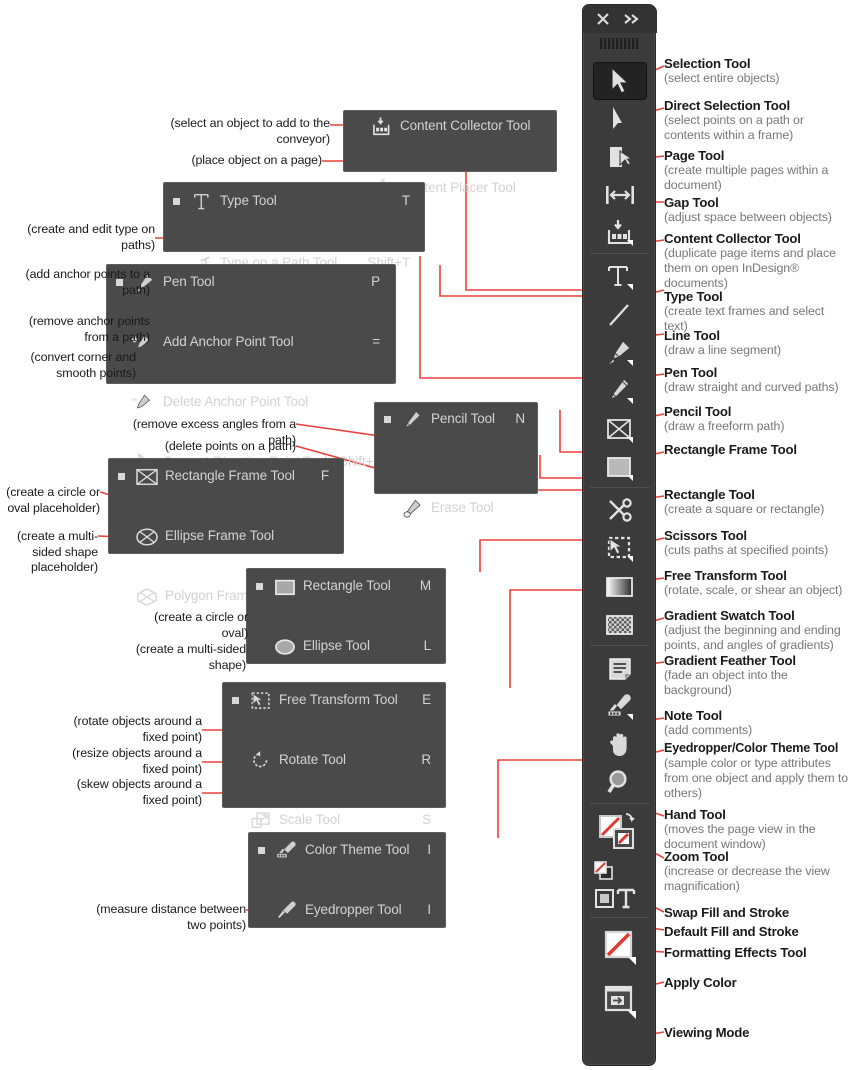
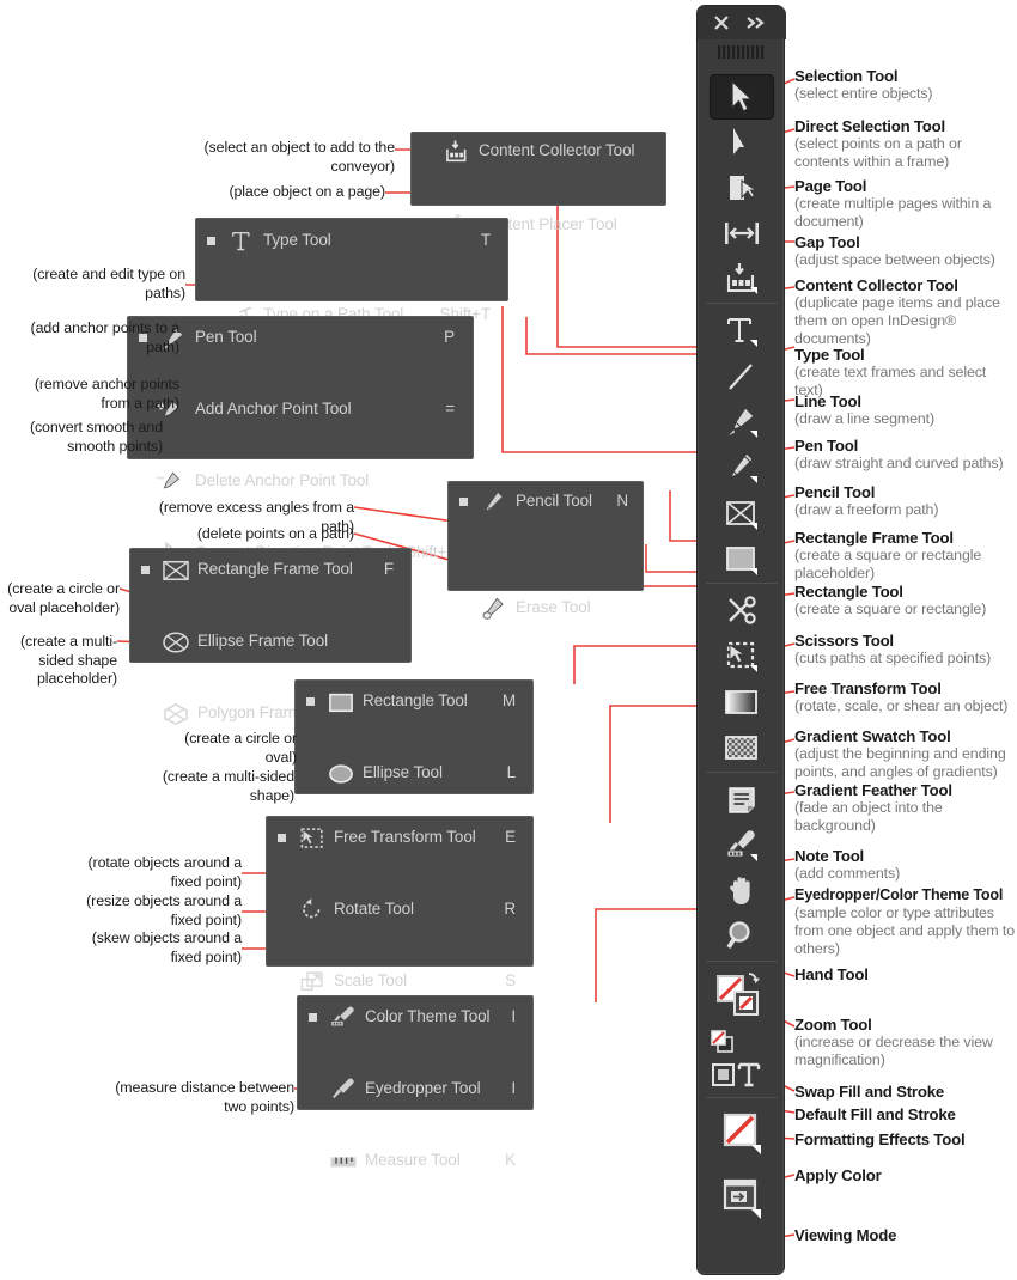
  Selection Tool
  (select entire objects)
  Direct Selection Tool
  (select points on a path or contents within a frame)
  Page Tool
  (create multiple pages within a document)
  Gap Tool
  (adjust space between objects)
  Content Collector Tool
  (duplicate page items and place them on open InDesign® documents)
  Type Tool
  (create text frames and select text)
  Line Tool
  (draw a line segment)
  Pen Tool
  (draw straight and curved paths)
  Pencil Tool
  (draw a freeform path)
  Rectangle Frame Tool
+ (create a square or rectangle placeholder)
  Rectangle Tool
  (create a square or rectangle)
  Scissors Tool
  (cuts paths at specified points)
  Free Transform Tool
  (rotate, scale, or shear an object)
  Gradient Swatch Tool
  (adjust the beginning and ending points, and angles of gradients)
  Gradient Feather Tool
  (fade an object into the background)
  Note Tool
  (add comments)
  Eyedropper/Color Theme Tool
  (sample color or type attributes from one object and apply them to others)
  Hand Tool
- (moves the page view in the document window)
  Zoom Tool
  (increase or decrease the view magnification)
  Swap Fill and Stroke
  Default Fill and Stroke
  Formatting Effects Tool
  Apply Color
  Viewing Mode
  Content Collector Tool
  tent Placer Tool
  Type Tool
  T
  Type on a Path Tool
  Shift+T
  Pen Tool
  P
  Add Anchor Point Tool
  =
  Delete Anchor Point Tool
  hift+
  Pencil Tool
  N
  Erase Tool
  Rectangle Frame Tool
  F
  Ellipse Frame Tool
  Rectangle Tool
  M
  Ellipse Tool
  L
  Free Transform Tool
  E
  Rotate Tool
  R
  Scale Tool
  S
  Color Theme Tool
  I
  Eyedropper Tool
  I
+ Measure Tool
+ K
  (select an object to add to the conveyor)
  (place object on a page)
  (create and edit type on paths)
  (add anchor points to a path)
  (remove anchor points from a path)
- (convert corner and smooth points)
+ (convert smooth and smooth points)
  (remove excess angles from a path)
  (delete points on a path)
  (create a circle or oval placeholder)
  (create a multi-sided shape placeholder)
  (create a circle or oval)
  (create a multi-sided shape)
  (rotate objects around a fixed point)
  (resize objects around a fixed point)
  (skew objects around a fixed point)
  (measure distance between two points)
